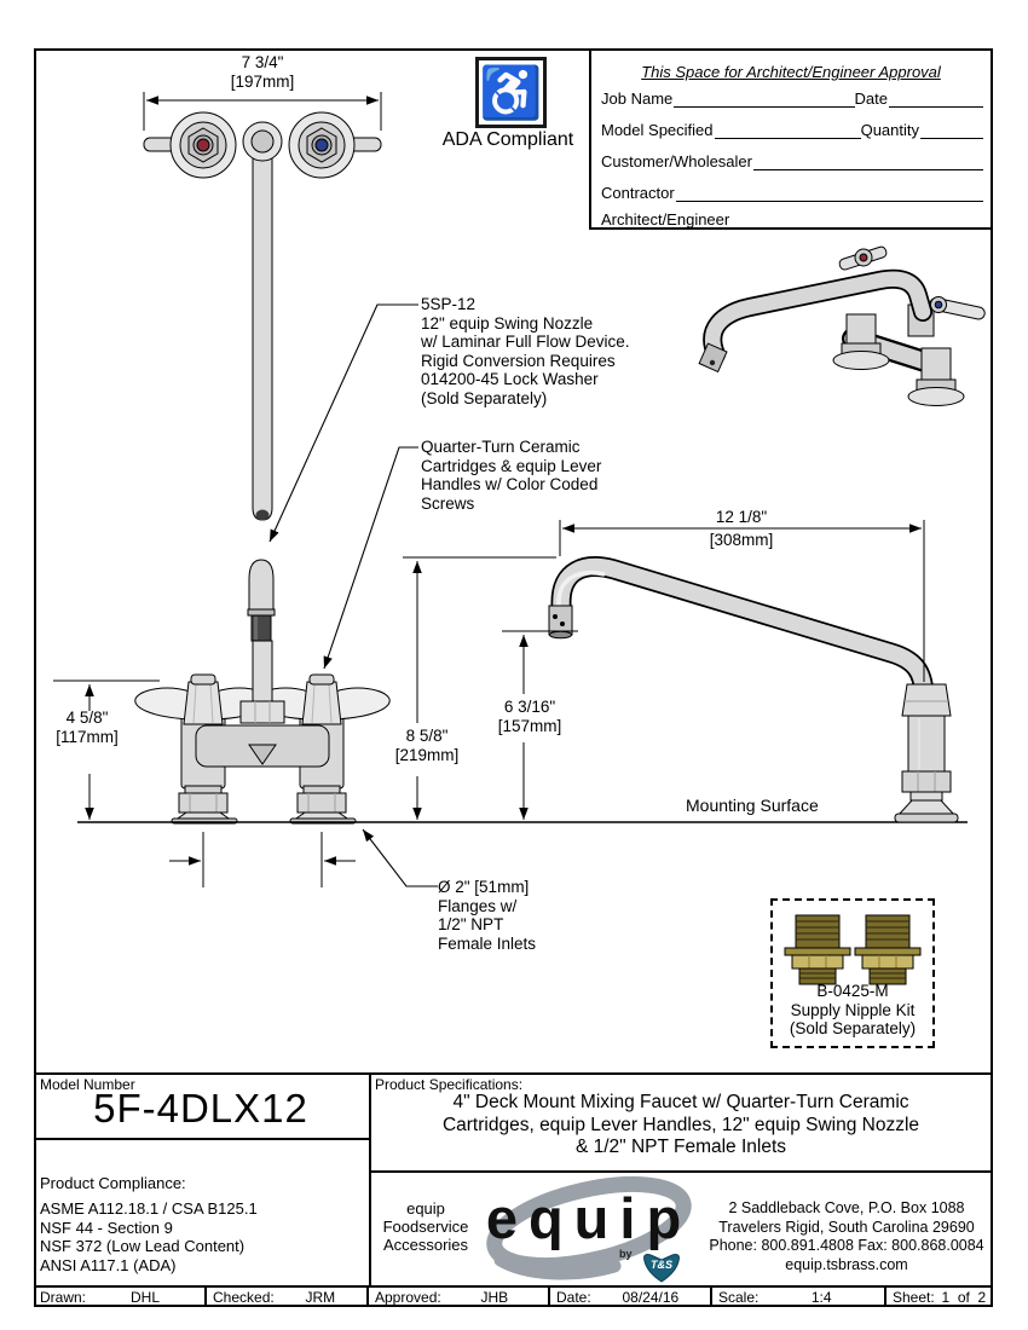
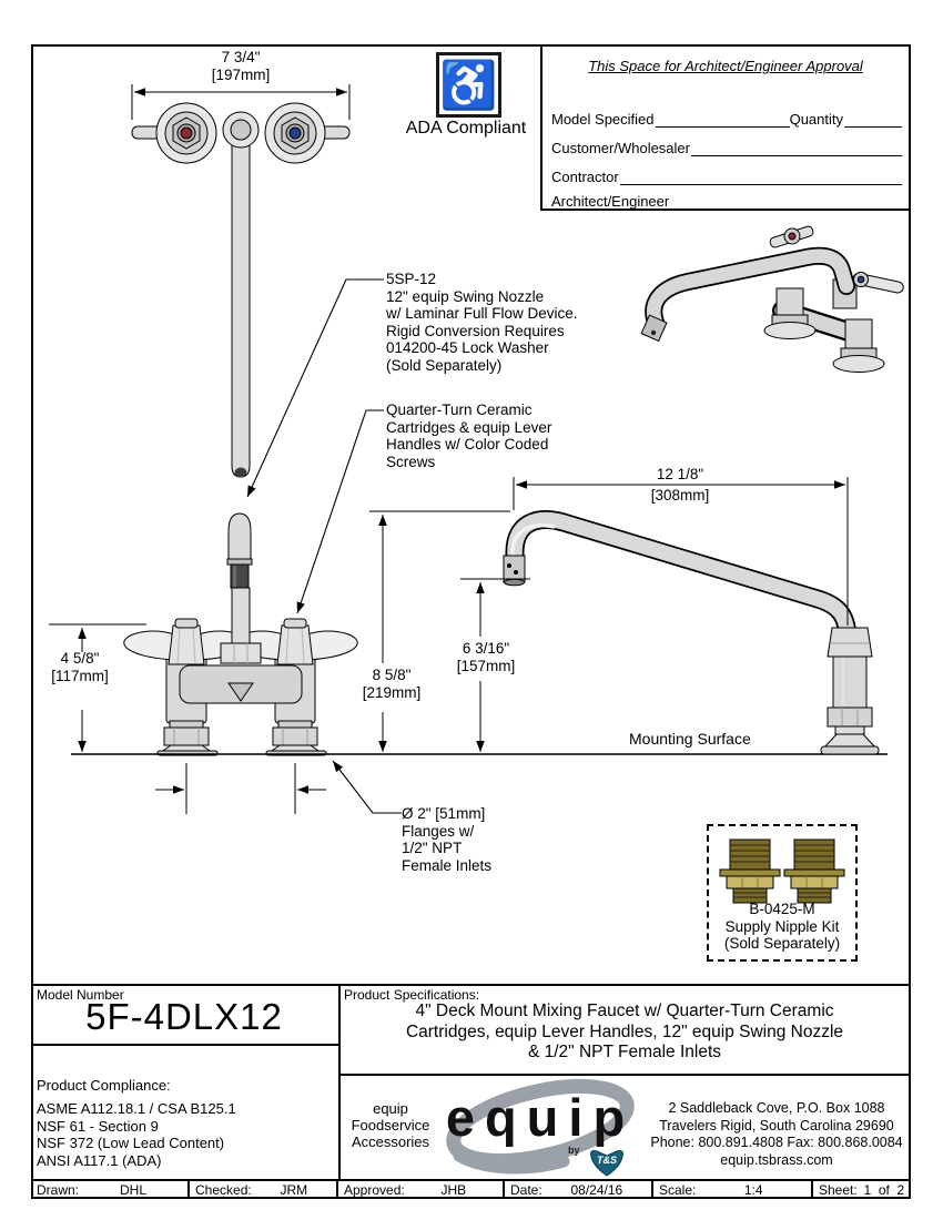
  7 3/4"
  [197mm]
  4 5/8"
  [117mm]
  8 5/8"
  [219mm]
  6 3/16"
  [157mm]
  12 1/8"
  [308mm]
  5SP-12
  12" equip Swing Nozzle
  w/ Laminar Full Flow Device.
  Rigid Conversion Requires
  014200-45 Lock Washer
  (Sold Separately)
  Quarter-Turn Ceramic
  Cartridges & equip Lever
  Handles w/ Color Coded
  Screws
  Ø 2" [51mm]
  Flanges w/
  1/2" NPT
  Female Inlets
  Mounting Surface
  ♿
  ADA Compliant
  This Space for Architect/Engineer Approval
- Job Name
- Date
  Model Specified
  Quantity
  Customer/Wholesaler
  Contractor
  Architect/Engineer
  B-0425-M
  Supply Nipple Kit
  (Sold Separately)
  Model Number
  5F-4DLX12
  Product Specifications:
  4" Deck Mount Mixing Faucet w/ Quarter-Turn Ceramic
  Cartridges, equip Lever Handles, 12" equip Swing Nozzle
  & 1/2" NPT Female Inlets
  Product Compliance:
  ASME A112.18.1 / CSA B125.1
- NSF 44 - Section 9
+ NSF 61 - Section 9
  NSF 372 (Low Lead Content)
  ANSI A117.1 (ADA)
  equip
  Foodservice
  Accessories
  equip
  by
  T&S
  2 Saddleback Cove, P.O. Box 1088
  Travelers Rigid, South Carolina 29690
  Phone: 800.891.4808 Fax: 800.868.0084
  equip.tsbrass.com
  Drawn:
  DHL
  Checked:
  JRM
  Approved:
  JHB
  Date:
  08/24/16
  Scale:
  1:4
  Sheet:
  1 of 2
